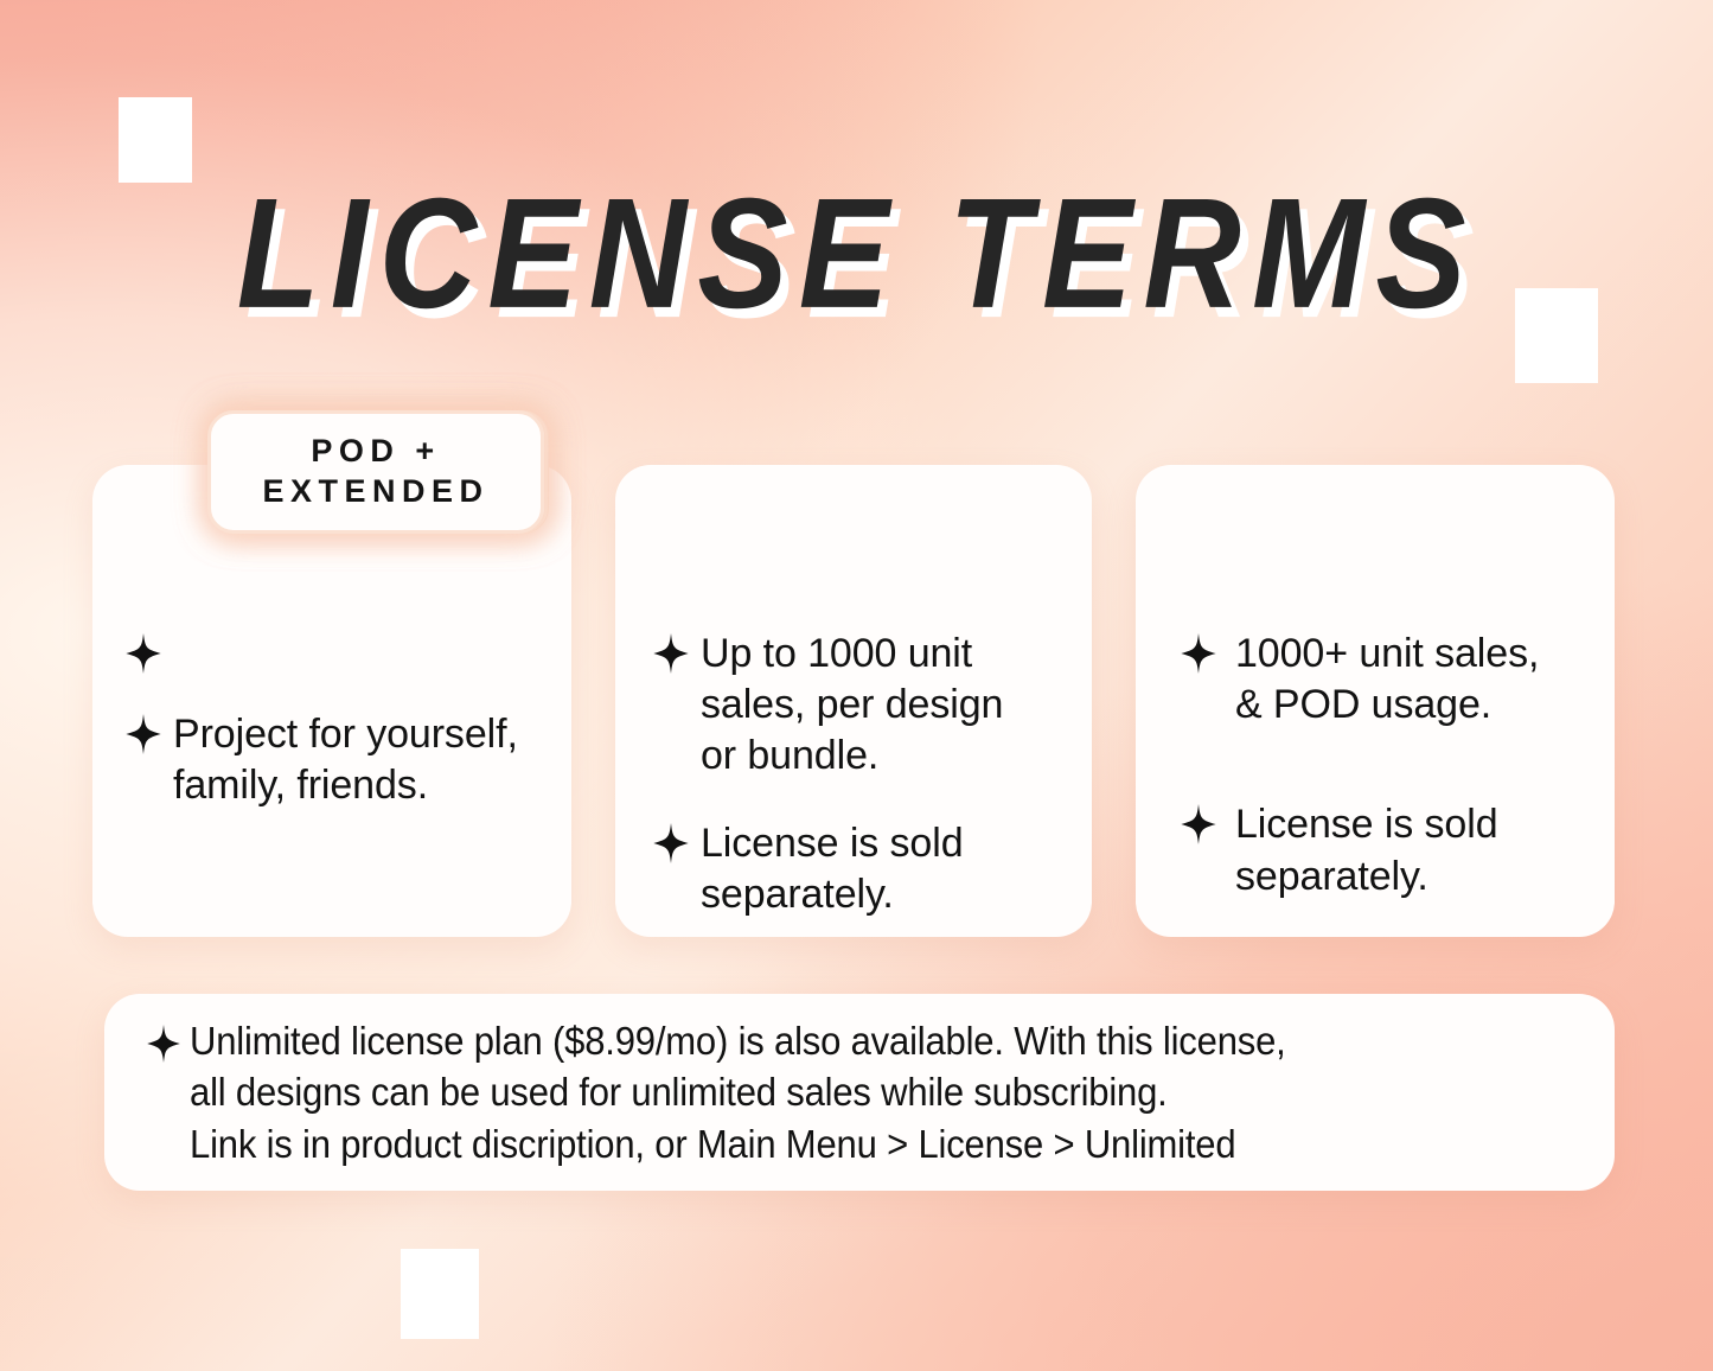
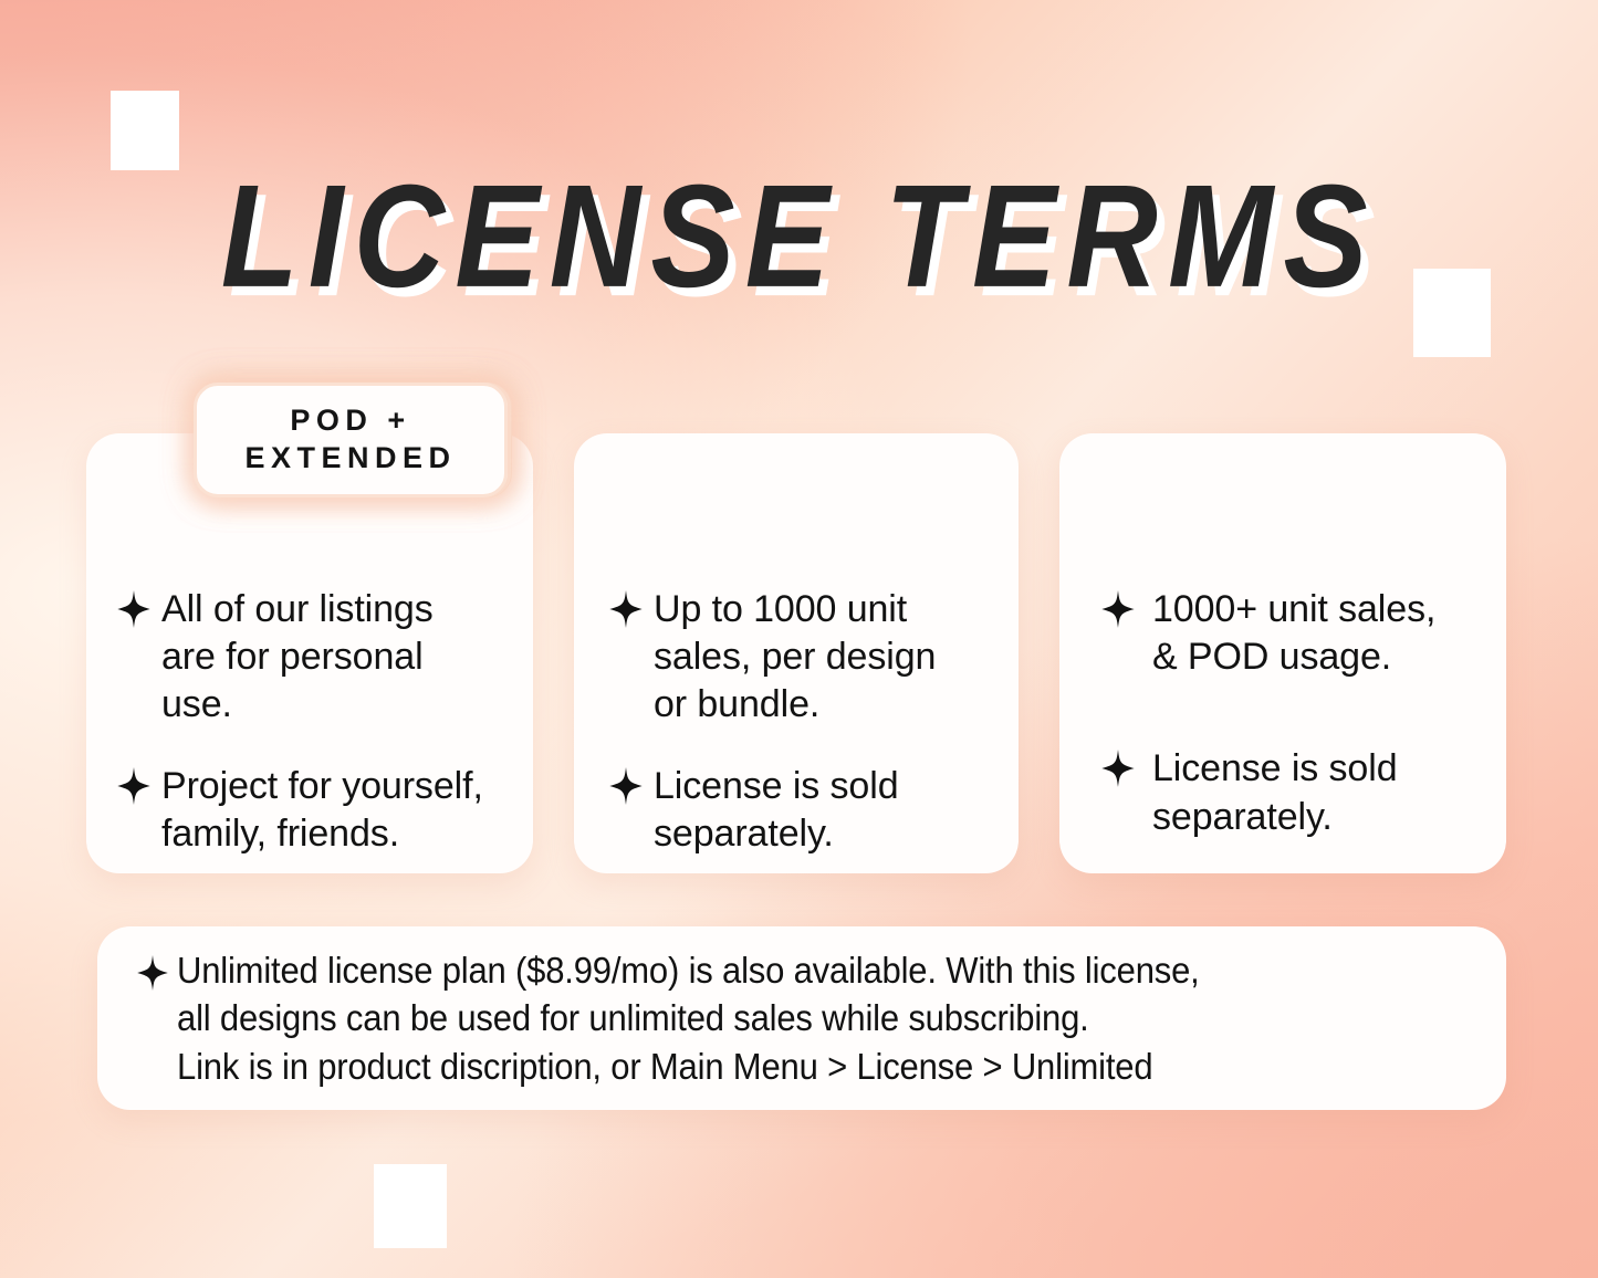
  LICENSE TERMS
+ All of our listings
+ are for personal
+ use.
  Project for yourself,
  family, friends.
  Up to 1000 unit
  sales, per design
  or bundle.
  License is sold
  separately.
  1000+ unit sales,
  & POD usage.
  License is sold
  separately.
  POD +
  EXTENDED
  Unlimited license plan ($8.99/mo) is also available. With this license,
  all designs can be used for unlimited sales while subscribing.
  Link is in product discription, or Main Menu > License > Unlimited
